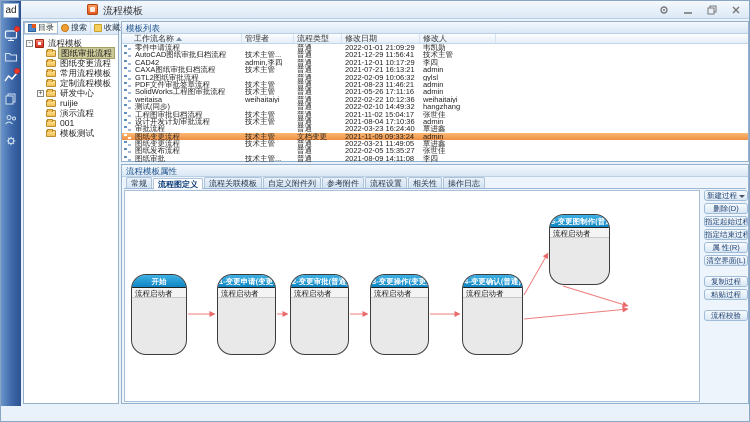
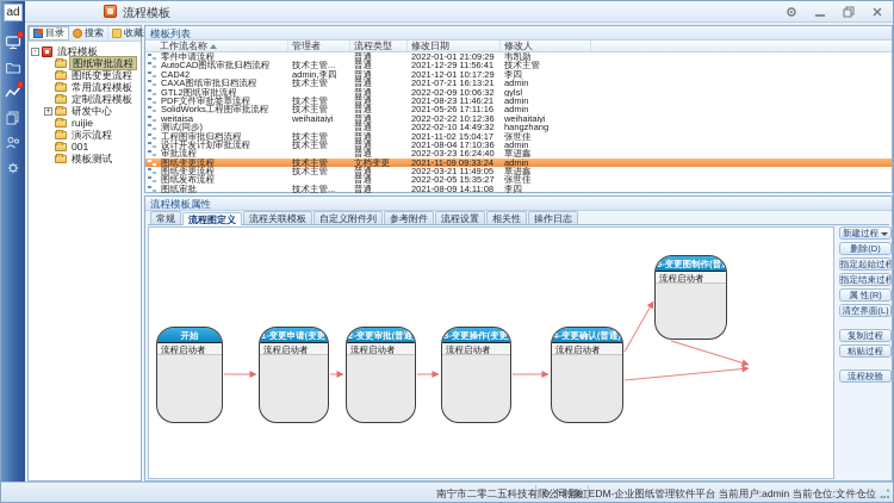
  流程模板
  ad
  目录
  搜索
  流程模板
  图纸审批流程
  图纸变更流程
  常用流程模板
  定制流程模板
  研发中心
  ruijie
  演示流程
  001
  模板测试
  模板列表
  工作流名称
  管理者
  流程类型
  修改日期
  修改人
  零件申请流程
  普通
  2022-01-01 21:09:29
  韦凯勋
  AutoCAD图纸审批归档流程
  技术主管...
  普通
  2021-12-29 11:56:41
  技术主管
  CAD42
  admin,李四
  普通
  2021-12-01 10:17:29
  李四
  CAXA图纸审批归档流程
  技术主管
  普通
  2021-07-21 16:13:21
  admin
  GTL2图纸审批流程
  普通
  2022-02-09 10:06:32
  gylsl
  PDF文件审批签章流程
  技术主管
  普通
  2021-08-23 11:46:21
  admin
  SolidWorks工程图审批流程
  技术主管
  普通
  2021-05-26 17:11:16
  admin
  weitaisa
  weihaitaiyi
  普通
  2022-02-22 10:12:36
  weihaitaiyi
  测试(同步)
  普通
  2022-02-10 14:49:32
  hangzhang
  工程图审批归档流程
  技术主管
  普通
  2021-11-02 15:04:17
  张世佳
  设计开发计划审批流程
  技术主管
  普通
  2021-08-04 17:10:36
  admin
  审批流程
  普通
  2022-03-23 16:24:40
  覃进鑫
  图纸变更流程
  技术主管
  文档变更
  2021-11-09 09:33:24
  admin
  图纸变更流程
  技术主管
  普通
  2022-03-21 11:49:05
  覃进鑫
  图纸发布流程
  普通
  2022-02-05 15:35:27
  张世佳
  图纸审批
  技术主管...
  普通
  2021-08-09 14:11:08
  李四
  流程模板属性
  常规
  流程图定义
  流程关联模板
  自定义附件列
  参考附件
  流程设置
  相关性
  操作日志
  开始
  流程启动者
  1-变更申请(变更
  流程启动者
  2-变更审批(普通
  流程启动者
  3-变更操作(变更
  流程启动者
  4-变更确认(普通)
  流程启动者
  5-变更图制作(普
  流程启动者
  新建过程
  删除(D)
  属 性(R)
  清空界面(L)
  复制过程
  粘贴过程
  流程校验
+ 0 个对象
+ 南宁市二零二五科技有限公司彩虹EDM-企业图纸管理软件平台 当前用户:admin 当前仓位:文件仓位
